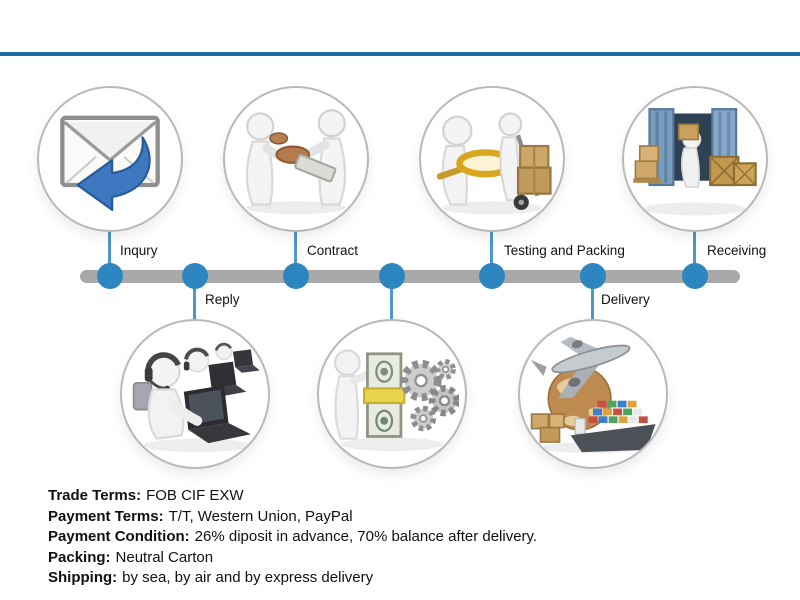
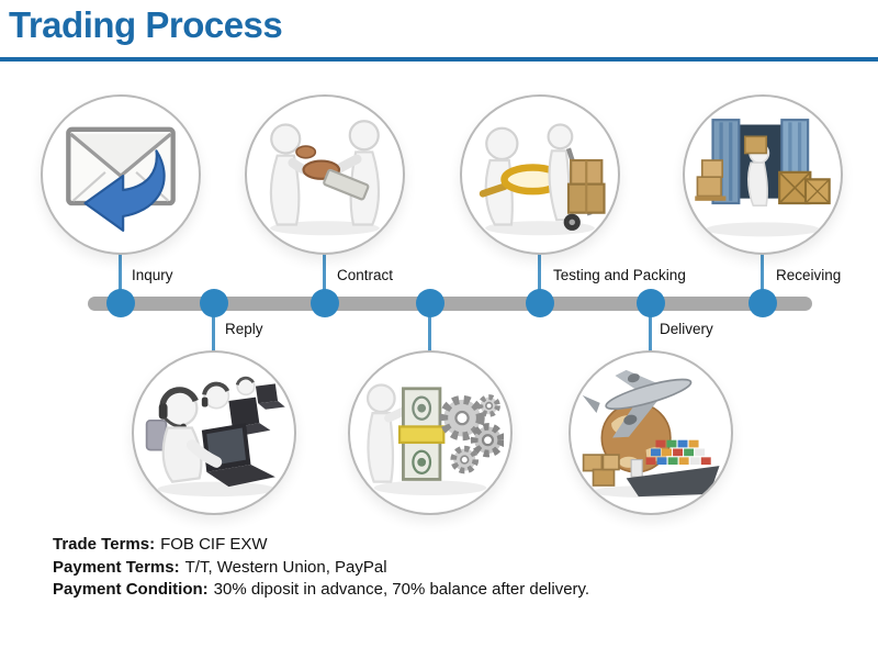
+ Trading Process
  Inqury
  Reply
  Contract
  Testing and Packing
  Delivery
  Receiving
  Trade Terms: FOB CIF EXW
  Payment Terms: T/T, Western Union, PayPal
- Payment Condition: 26% diposit in advance, 70% balance after delivery.
+ Payment Condition: 30% diposit in advance, 70% balance after delivery.
- Packing: Neutral Carton
- Shipping: by sea, by air and by express delivery
